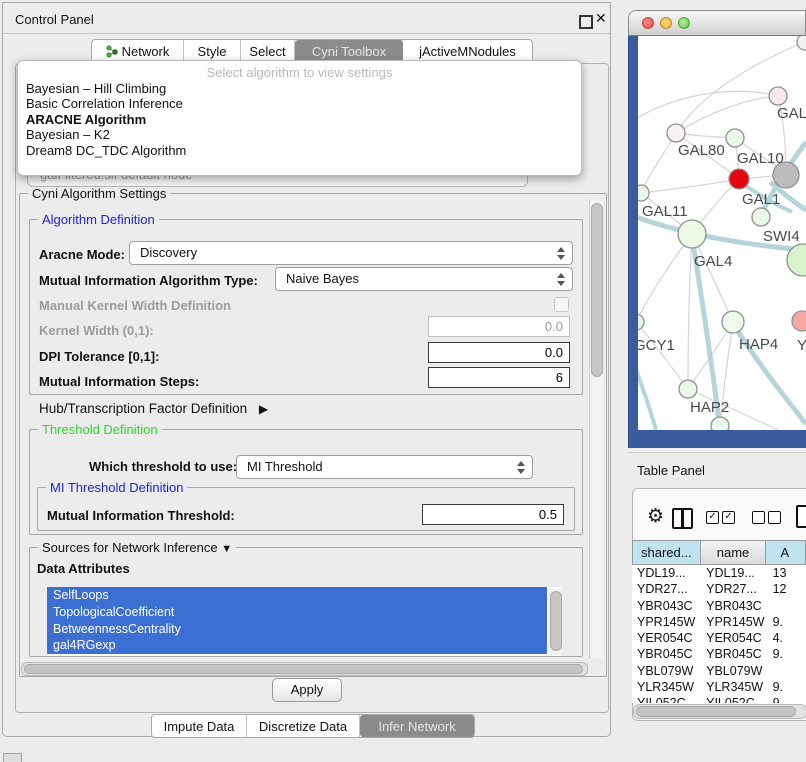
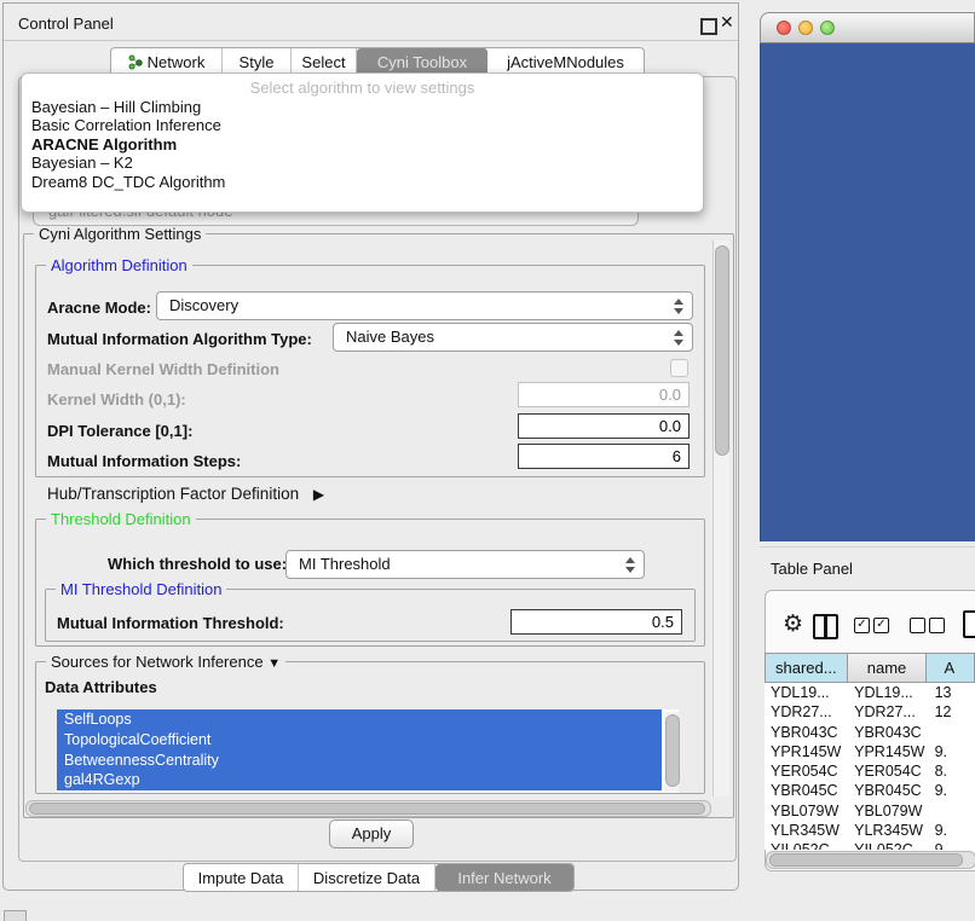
  Control Panel
  ✕
  Network
  Style
  Select
  Cyni Toolbox
  jActiveMNodules
  Select algorithm to view settings
  Bayesian – Hill Climbing
  Basic Correlation Inference
  ARACNE Algorithm
  Bayesian – K2
  Dream8 DC_TDC Algorithm
  Cyni Algorithm Settings
  Algorithm Definition
  Aracne Mode:
  Discovery
  Mutual Information Algorithm Type:
  Naive Bayes
  Manual Kernel Width Definition
  Kernel Width (0,1):
  0.0
  DPI Tolerance [0,1]:
  0.0
  Mutual Information Steps:
  6
  Hub/Transcription Factor Definition ▶
  Threshold Definition
  Which threshold to use:
  MI Threshold
  MI Threshold Definition
  Mutual Information Threshold:
  0.5
  Sources for Network Inference ▼
  Data Attributes
  SelfLoops
  TopologicalCoefficient
  BetweennessCentrality
  gal4RGexp
  Apply
  Impute Data
  Discretize Data
  Infer Network
- GAL
- GAL80
- GAL10
- GAL1
- GAL11
- SWI4
- GAL4
- GCY1
- HAP4
- Y
- HAP2
  Table Panel
  ⚙
  ✓
  ✓
  shared...
  name
  A
  YDL19...
  YDL19...
  13
  YDR27...
  YDR27...
  12
  YBR043C
  YBR043C
  YPR145W
  YPR145W
  9.
  YER054C
  YER054C
- 4.
+ 8.
  YBR045C
  YBR045C
  9.
  YBL079W
  YBL079W
  YLR345W
  YLR345W
  9.
